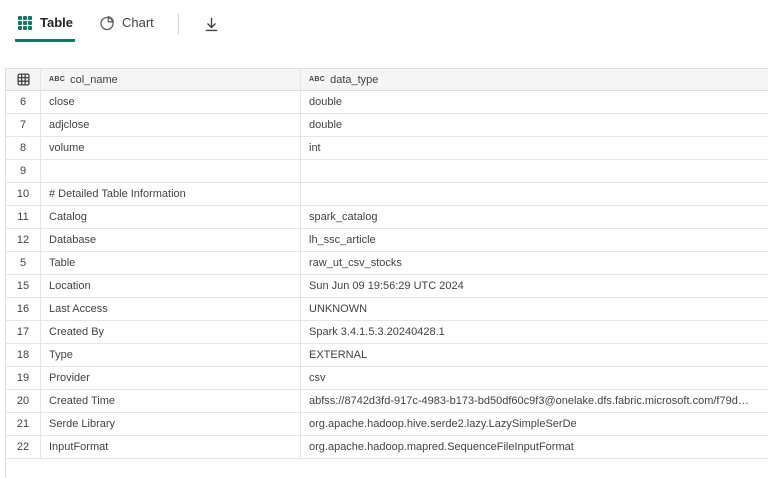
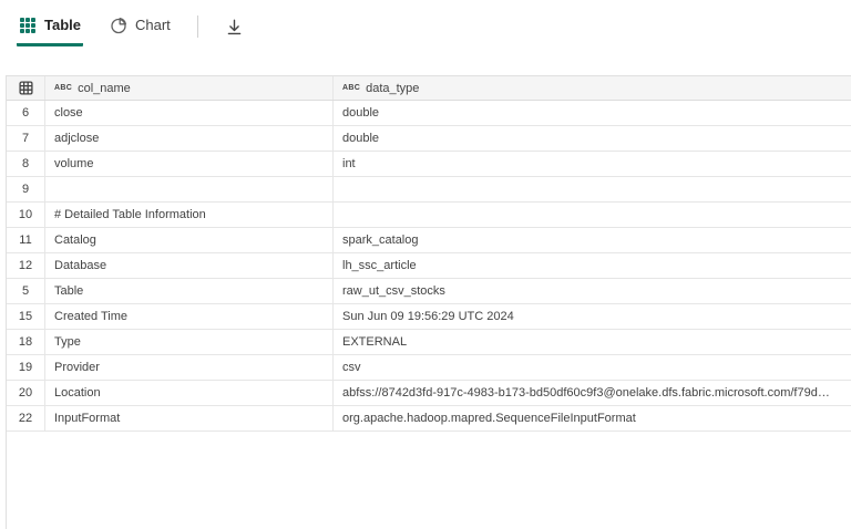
  Table
  Chart
  col_name
  data_type
  6
  close
  double
  7
  adjclose
  double
  8
  volume
  int
  9
  10
  # Detailed Table Information
  11
  Catalog
  spark_catalog
  12
  Database
  lh_ssc_article
  5
  Table
  raw_ut_csv_stocks
  15
- Location
+ Created Time
  Sun Jun 09 19:56:29 UTC 2024
- 16
- Last Access
- UNKNOWN
- 17
- Created By
- Spark 3.4.1.5.3.20240428.1
  18
  Type
  EXTERNAL
  19
  Provider
  csv
  20
- Created Time
+ Location
  abfss://8742d3fd-917c-4983-b173-bd50df60c9f3@onelake.dfs.fabric.microsoft.com/f79d…
- 21
- Serde Library
- org.apache.hadoop.hive.serde2.lazy.LazySimpleSerDe
  22
  InputFormat
  org.apache.hadoop.mapred.SequenceFileInputFormat
